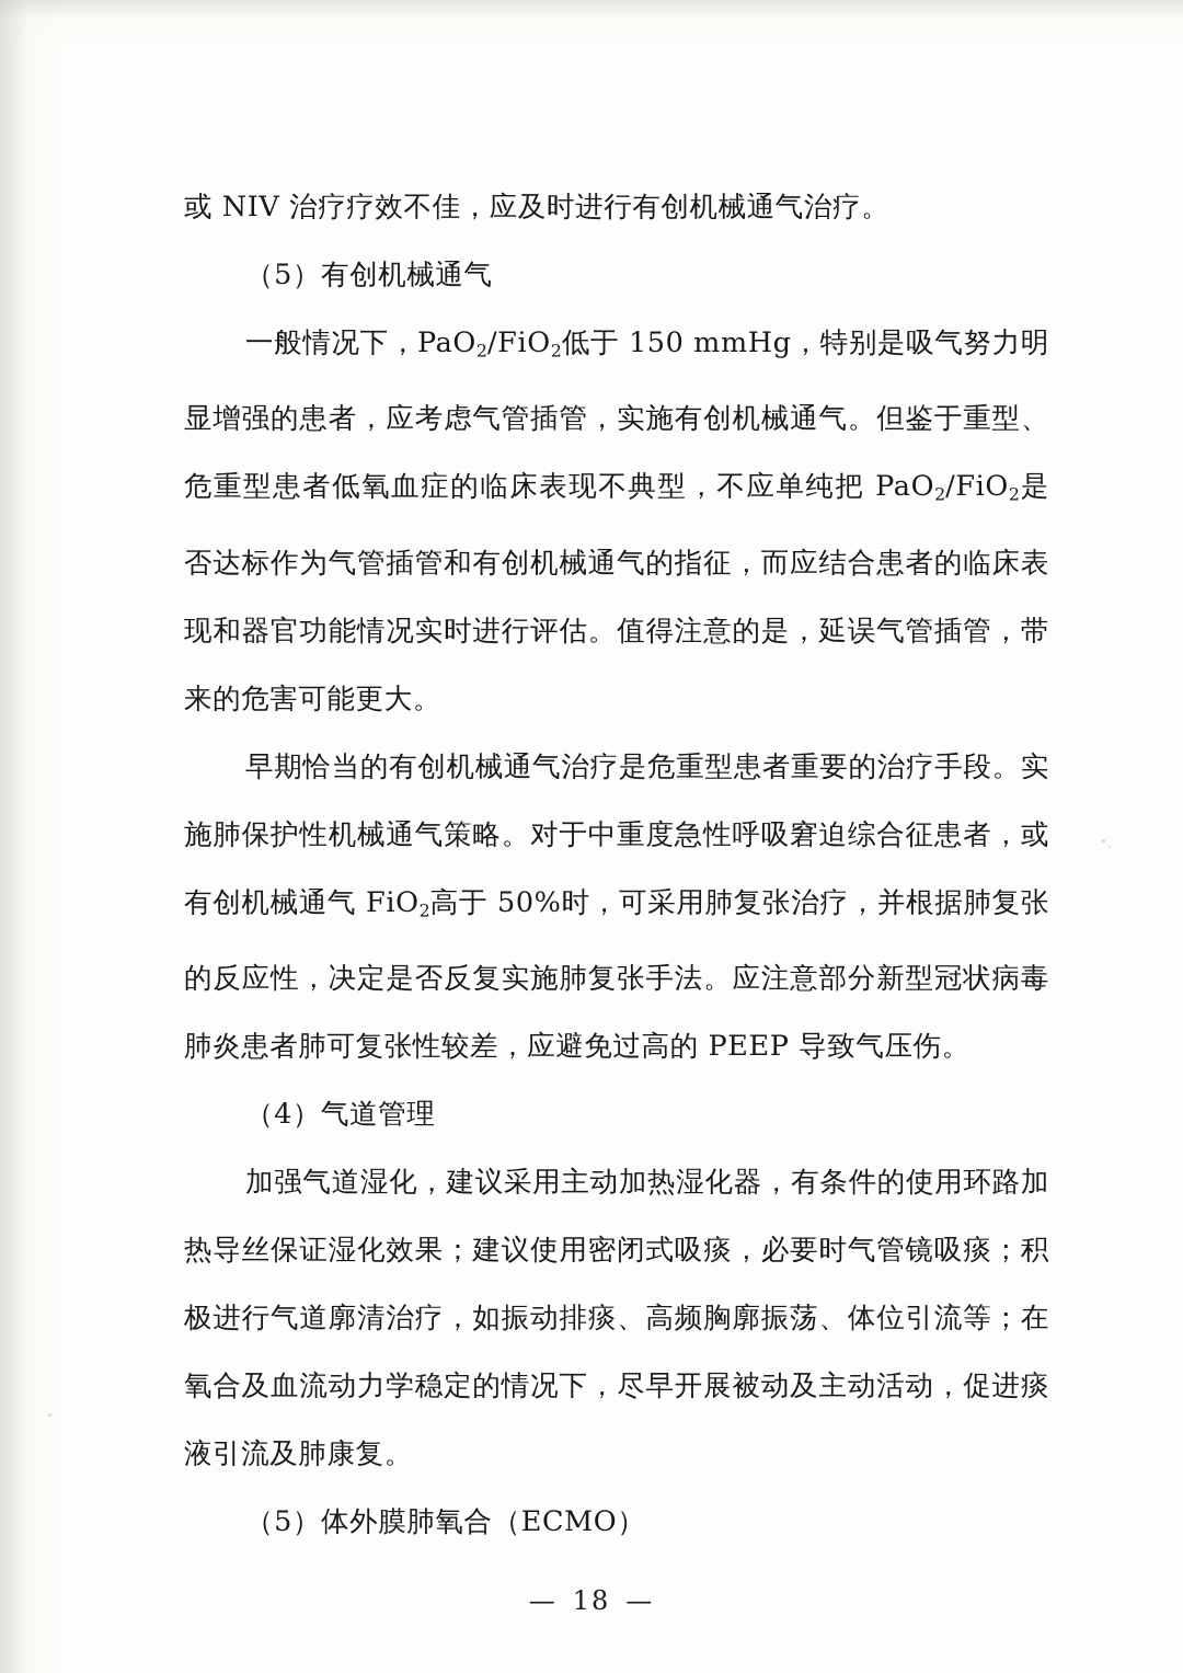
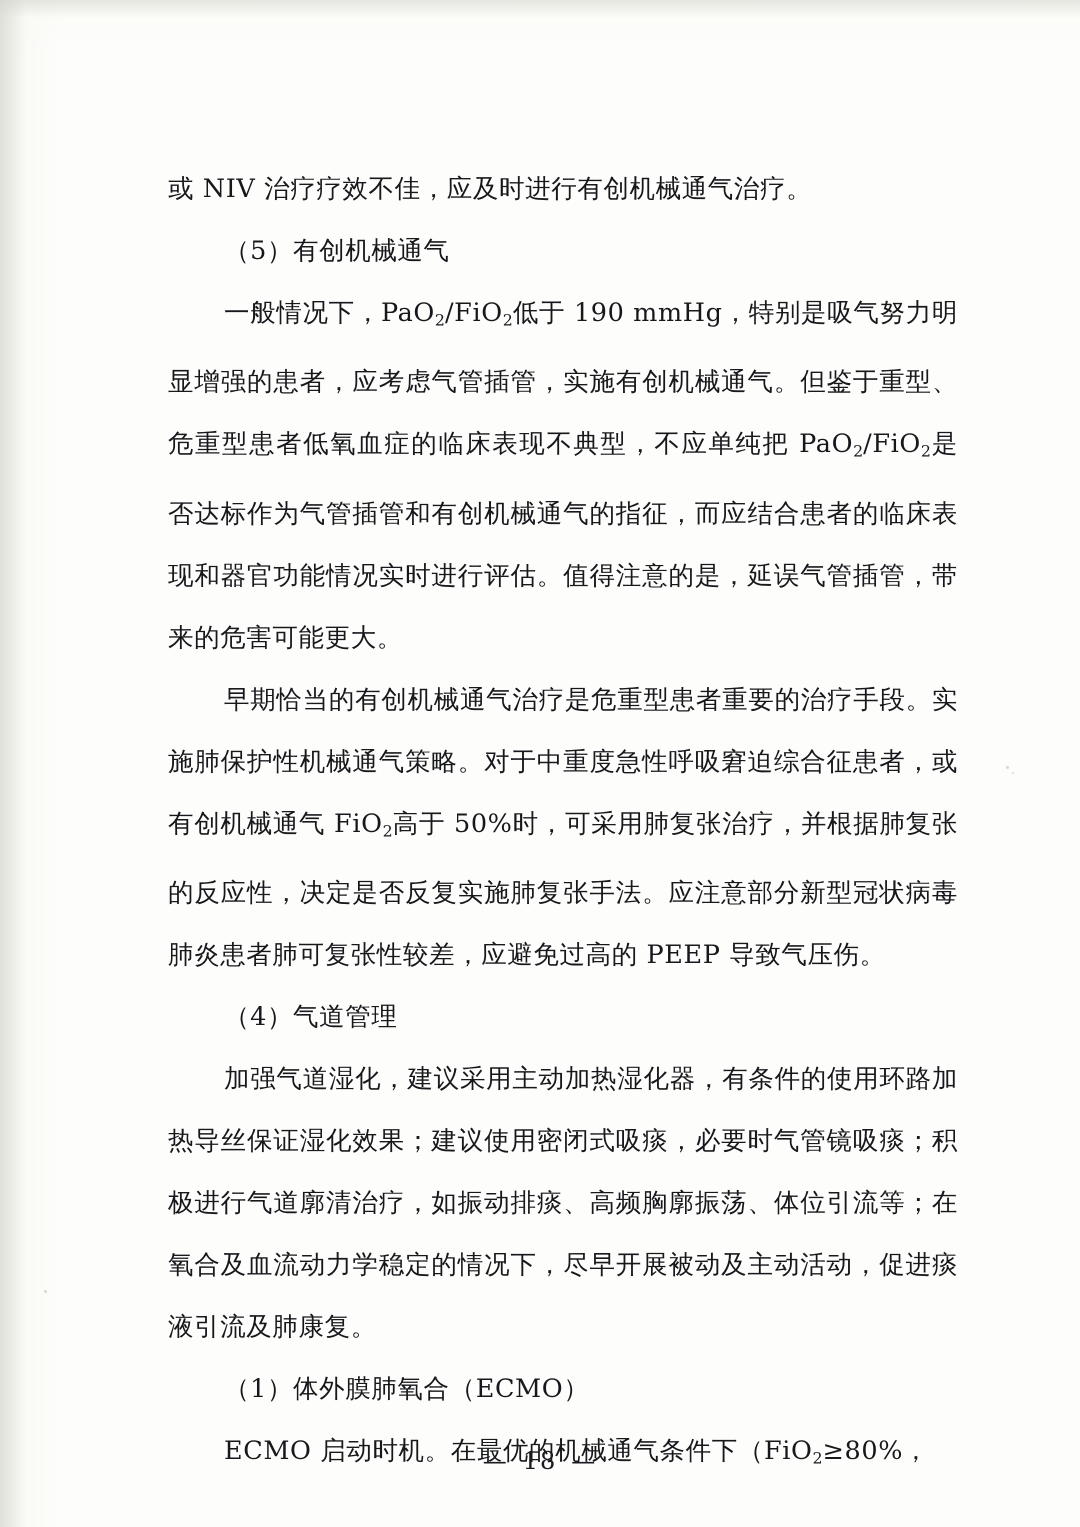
  或 NIV 治疗疗效不佳，应及时进行有创机械通气治疗。
  （5）有创机械通气
- 一般情况下，PaO2/FiO2低于 150 mmHg，特别是吸气努力明显增强的患者，应考虑气管插管，实施有创机械通气。但鉴于重型、危重型患者低氧血症的临床表现不典型，不应单纯把 PaO2/FiO2是否达标作为气管插管和有创机械通气的指征，而应结合患者的临床表现和器官功能情况实时进行评估。值得注意的是，延误气管插管，带来的危害可能更大。
+ 一般情况下，PaO2/FiO2低于 190 mmHg，特别是吸气努力明显增强的患者，应考虑气管插管，实施有创机械通气。但鉴于重型、危重型患者低氧血症的临床表现不典型，不应单纯把 PaO2/FiO2是否达标作为气管插管和有创机械通气的指征，而应结合患者的临床表现和器官功能情况实时进行评估。值得注意的是，延误气管插管，带来的危害可能更大。
  早期恰当的有创机械通气治疗是危重型患者重要的治疗手段。实施肺保护性机械通气策略。对于中重度急性呼吸窘迫综合征患者，或有创机械通气 FiO2高于 50%时，可采用肺复张治疗，并根据肺复张的反应性，决定是否反复实施肺复张手法。应注意部分新型冠状病毒肺炎患者肺可复张性较差，应避免过高的 PEEP 导致气压伤。
  （4）气道管理
  加强气道湿化，建议采用主动加热湿化器，有条件的使用环路加热导丝保证湿化效果；建议使用密闭式吸痰，必要时气管镜吸痰；积极进行气道廓清治疗，如振动排痰、高频胸廓振荡、体位引流等；在氧合及血流动力学稳定的情况下，尽早开展被动及主动活动，促进痰液引流及肺康复。
- （5）体外膜肺氧合（ECMO）
+ （1）体外膜肺氧合（ECMO）
+ ECMO 启动时机。在最优的机械通气条件下（FiO2≥80%，
  — 18 —
